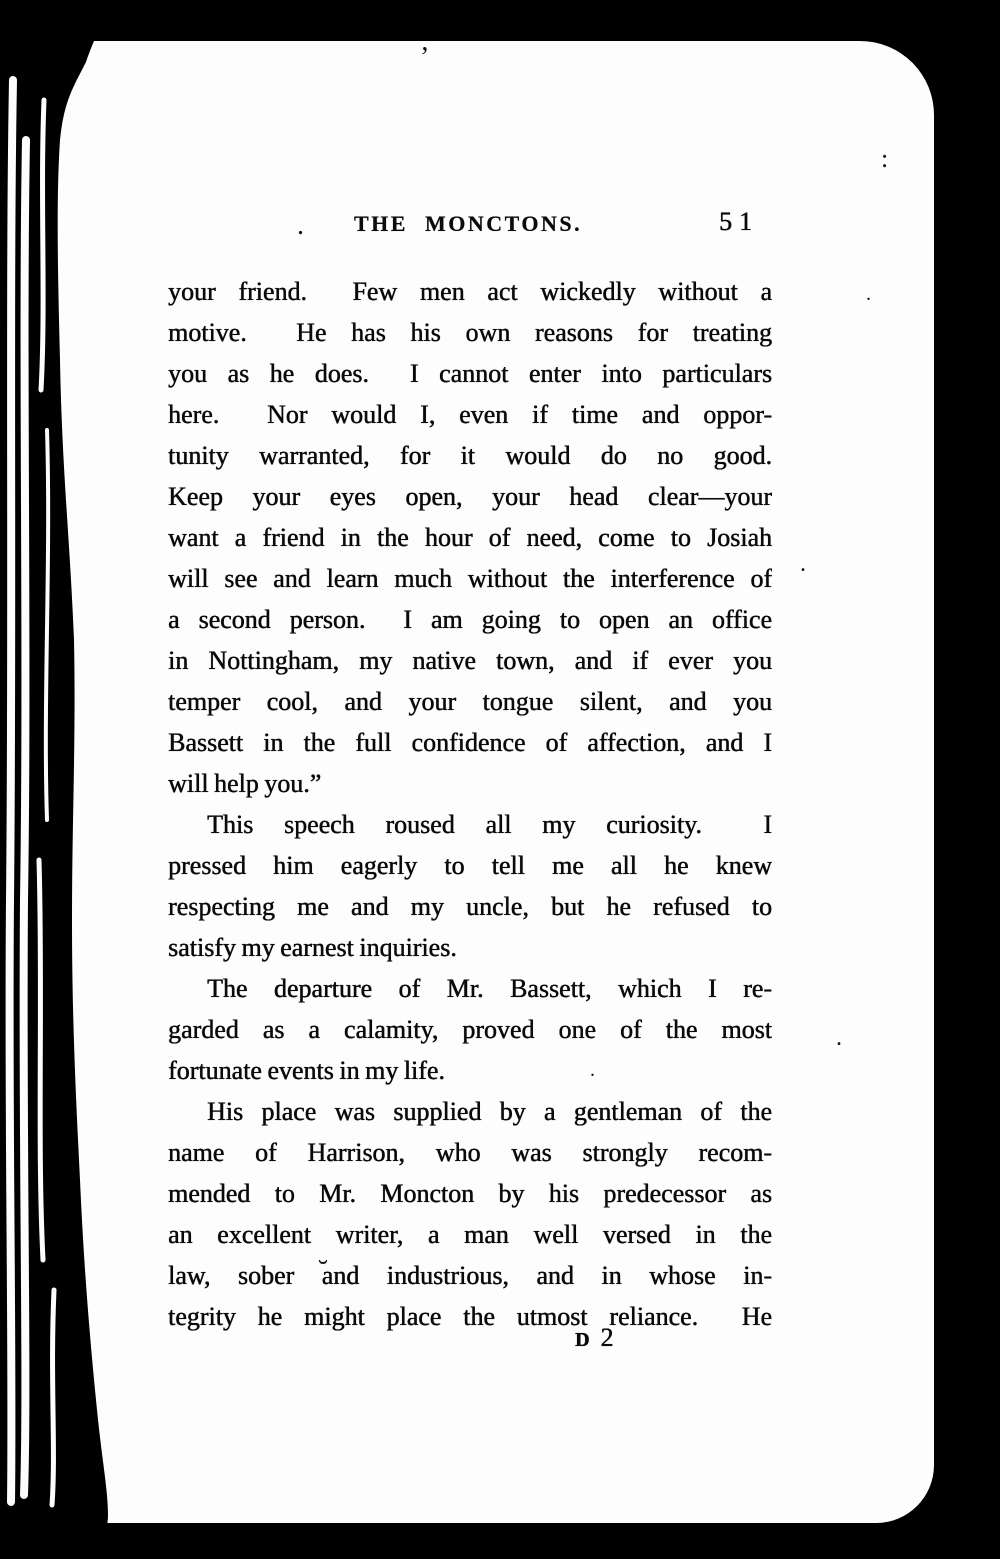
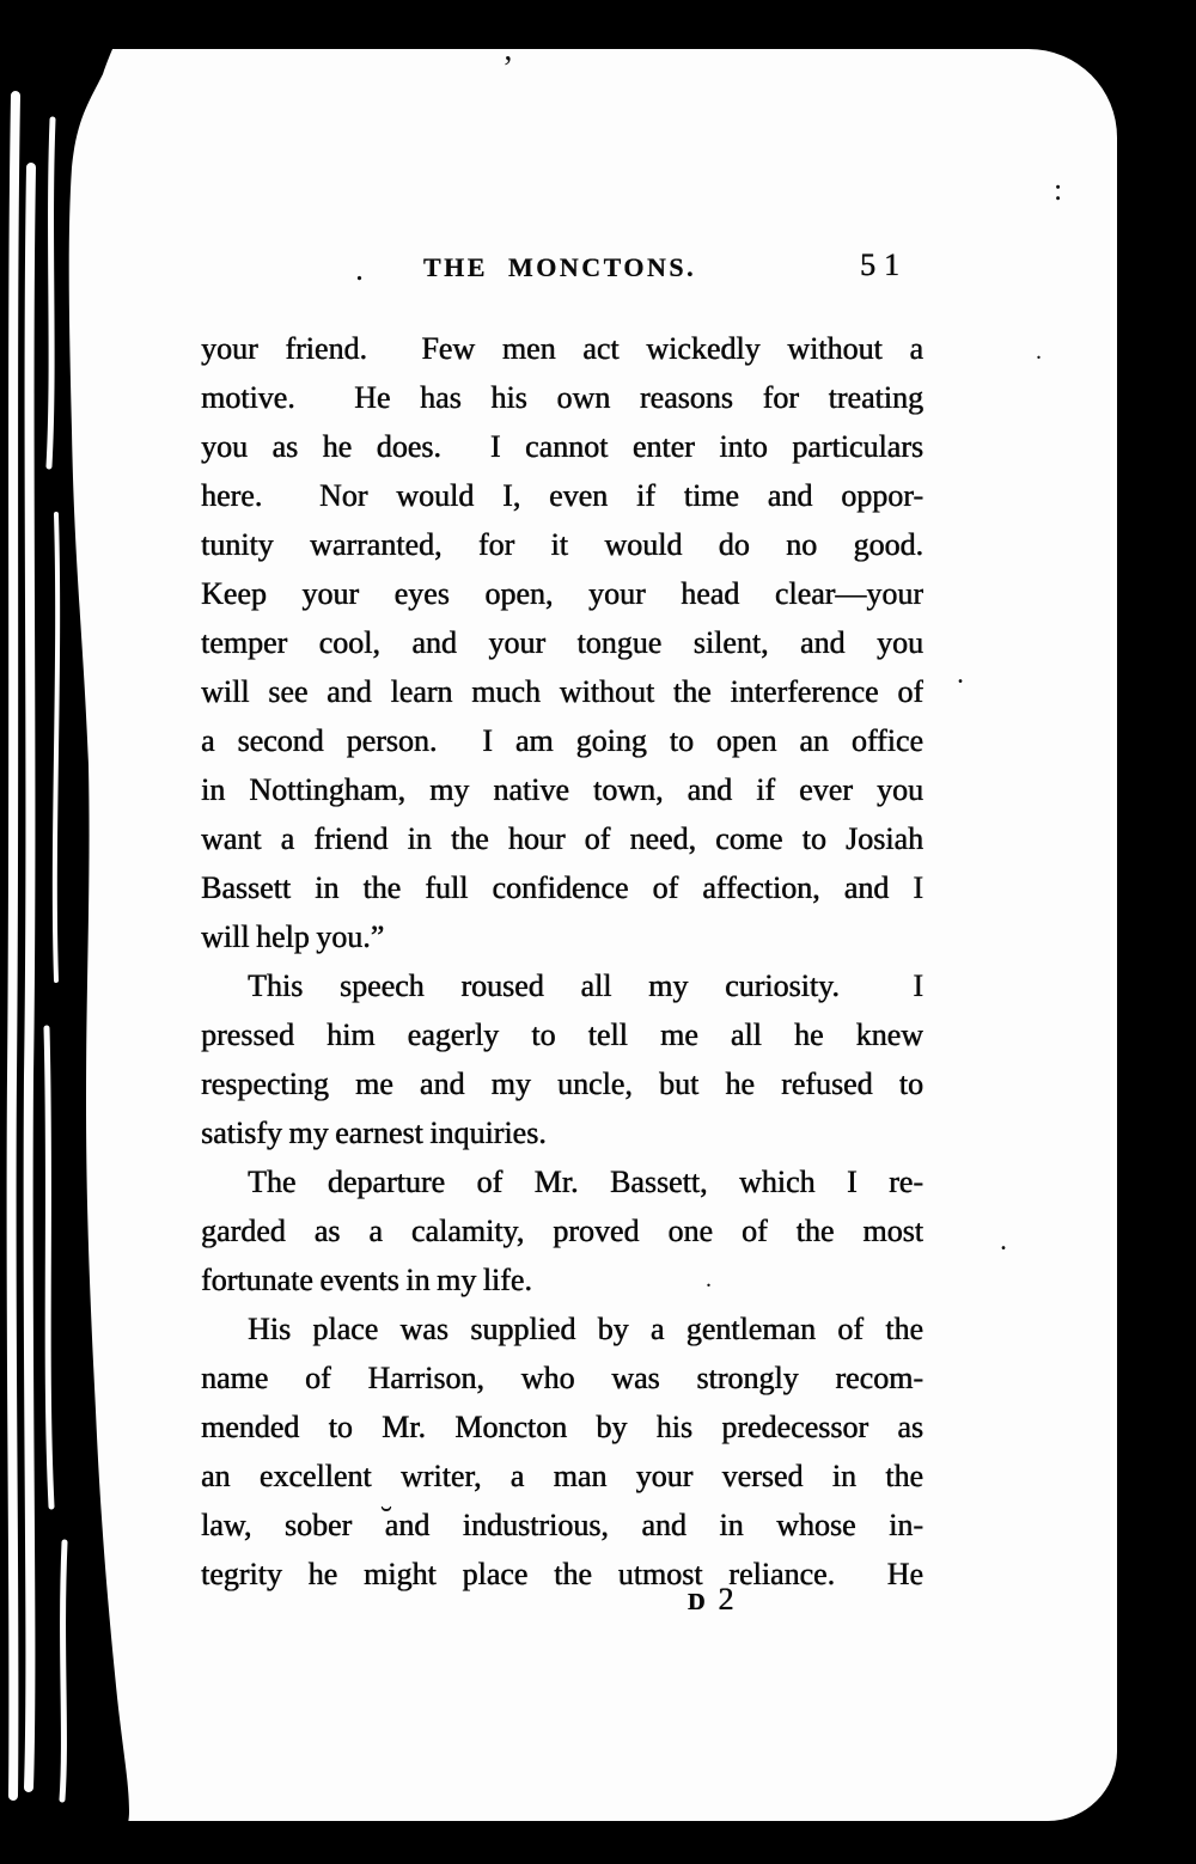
  THE MONCTONS.
  51
  your friend. Few men act wickedly without a
  motive. He has his own reasons for treating
  you as he does. I cannot enter into particulars
  here. Nor would I, even if time and oppor-
  tunity warranted, for it would do no good.
  Keep your eyes open, your head clear—your
- want a friend in the hour of need, come to Josiah
+ temper cool, and your tongue silent, and you
  will see and learn much without the interference of
  a second person. I am going to open an office
  in Nottingham, my native town, and if ever you
- temper cool, and your tongue silent, and you
+ want a friend in the hour of need, come to Josiah
  Bassett in the full confidence of affection, and I
  will help you.”
  This speech roused all my curiosity. I
  pressed him eagerly to tell me all he knew
  respecting me and my uncle, but he refused to
  satisfy my earnest inquiries.
  The departure of Mr. Bassett, which I re-
  garded as a calamity, proved one of the most
  fortunate events in my life.
  His place was supplied by a gentleman of the
  name of Harrison, who was strongly recom-
  mended to Mr. Moncton by his predecessor as
- an excellent writer, a man well versed in the
+ an excellent writer, a man your versed in the
  law, sober and industrious, and in whose in-
  tegrity he might place the utmost reliance. He
  D 2
  ’
  :
  .
  .
  .
  .
  ˘
  .
